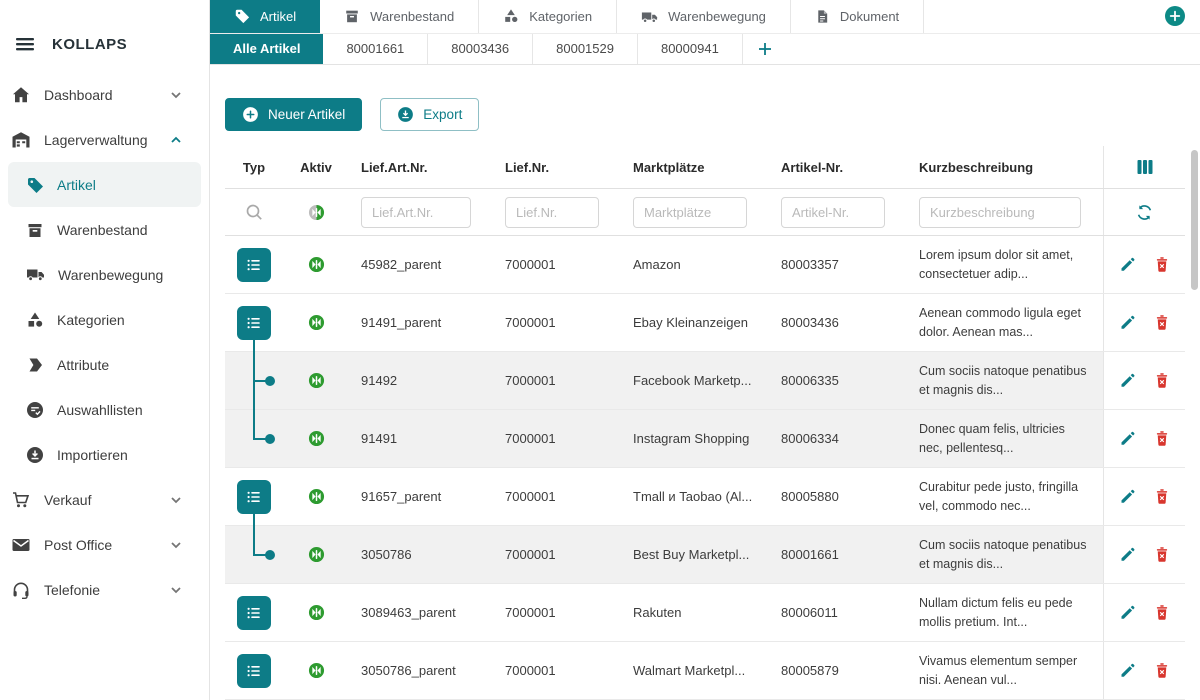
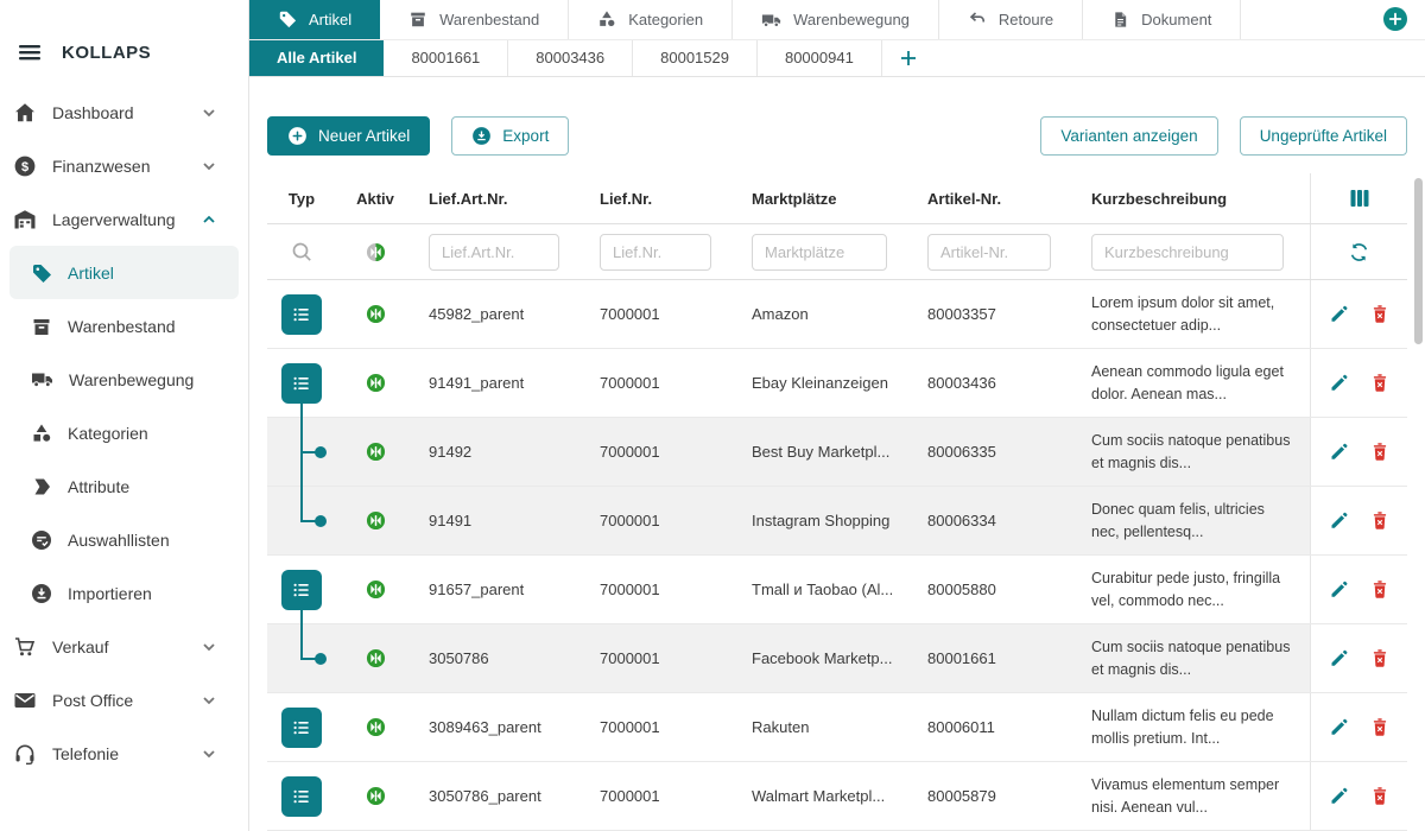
  KOLLAPS
  Dashboard
+ $
+ Finanzwesen
  Lagerverwaltung
  Artikel
  Warenbestand
  Warenbewegung
  Kategorien
  Attribute
  Auswahllisten
  Importieren
  Verkauf
  Post Office
  Telefonie
  Artikel
  Warenbestand
  Kategorien
  Warenbewegung
+ Retoure
  Dokument
  Alle Artikel
  80001661
  80003436
  80001529
  80000941
  Neuer Artikel
  Export
+ Varianten anzeigen
+ Ungeprüfte Artikel
  Typ
  Aktiv
  Lief.Art.Nr.
  Lief.Nr.
  Marktplätze
  Artikel-Nr.
  Kurzbeschreibung
  Lief.Art.Nr.
  Lief.Nr.
  Marktplätze
  Artikel-Nr.
  Kurzbeschreibung
  45982_parent
  7000001
  Amazon
  80003357
  Lorem ipsum dolor sit amet, consectetuer adip...
  91491_parent
  7000001
  Ebay Kleinanzeigen
  80003436
  Aenean commodo ligula eget dolor. Aenean mas...
  91492
  7000001
- Facebook Marketp...
+ Best Buy Marketpl...
  80006335
  Cum sociis natoque penatibus et magnis dis...
  91491
  7000001
  Instagram Shopping
  80006334
  Donec quam felis, ultricies nec, pellentesq...
  91657_parent
  7000001
  Tmall и Taobao (Al...
  80005880
  Curabitur pede justo, fringilla vel, commodo nec...
  3050786
  7000001
- Best Buy Marketpl...
+ Facebook Marketp...
  80001661
  Cum sociis natoque penatibus et magnis dis...
  3089463_parent
  7000001
  Rakuten
  80006011
  Nullam dictum felis eu pede mollis pretium. Int...
  3050786_parent
  7000001
  Walmart Marketpl...
  80005879
  Vivamus elementum semper nisi. Aenean vul...
